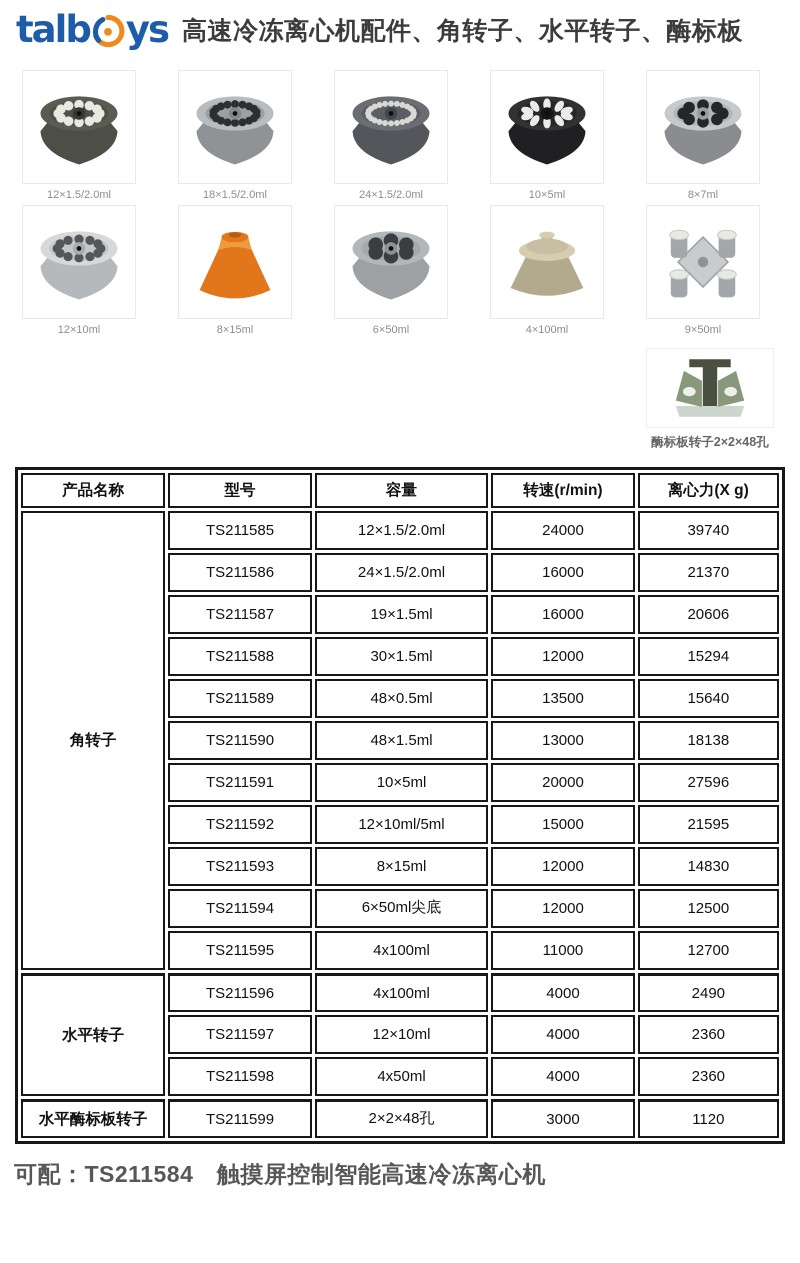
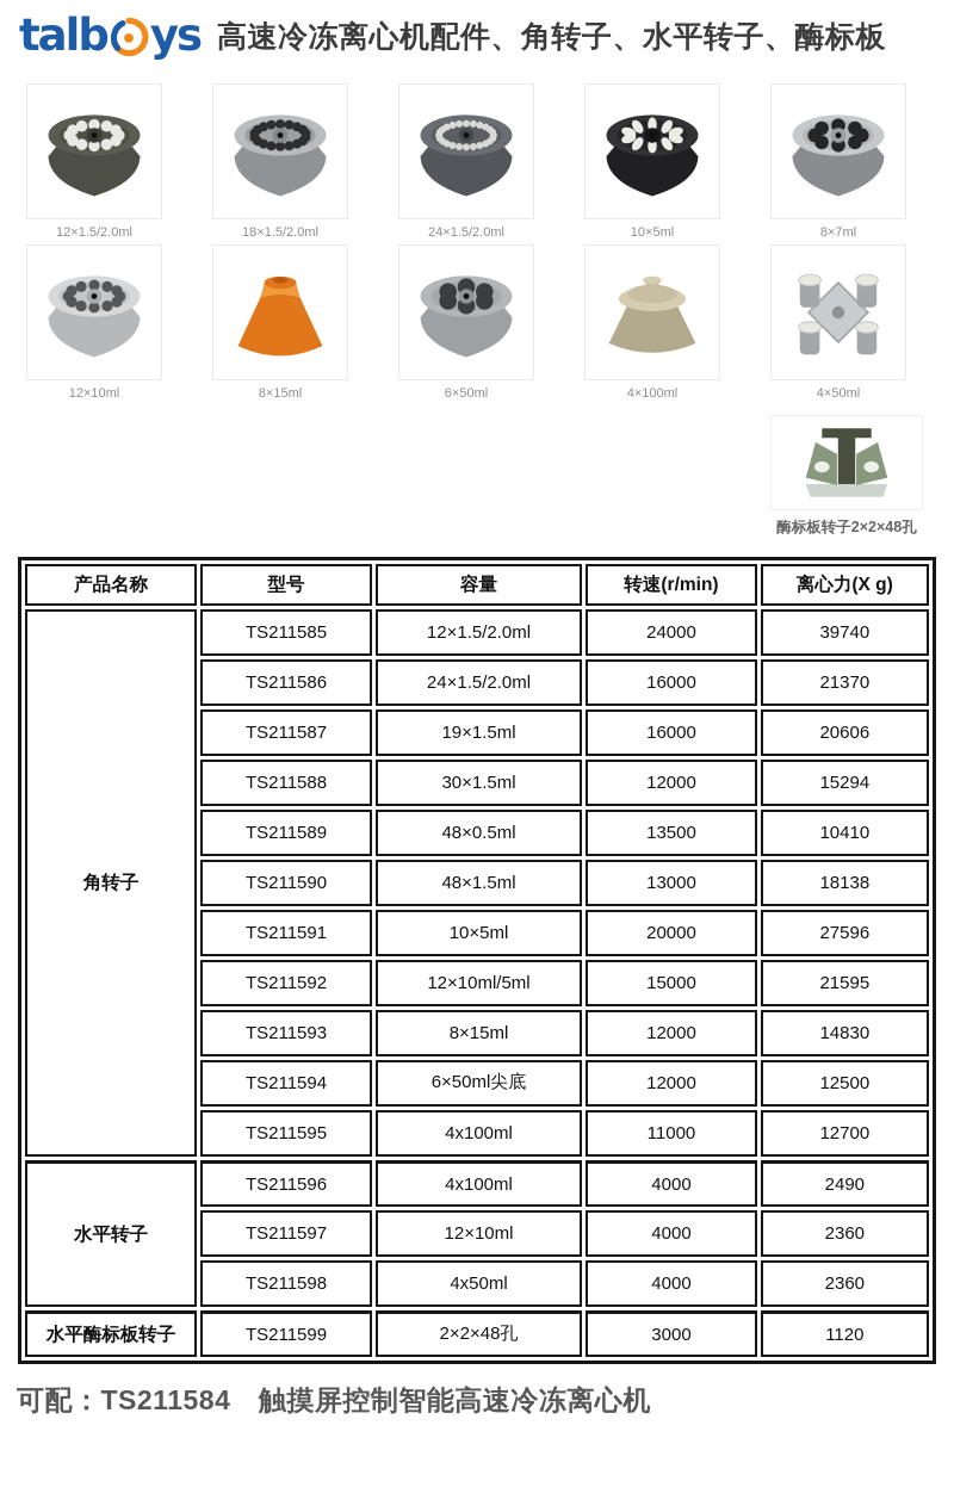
  talb
  ys
  高速冷冻离心机配件、角转子、水平转子、酶标板
  12×1.5/2.0ml
  18×1.5/2.0ml
  24×1.5/2.0ml
  10×5ml
  8×7ml
  12×10ml
  8×15ml
  6×50ml
  4×100ml
- 9×50ml
+ 4×50ml
  酶标板转子2×2×48孔
  产品名称	型号	容量	转速(r/min)	离心力(X g)
  角转子	TS211585	12×1.5/2.0ml	24000	39740
  TS211586	24×1.5/2.0ml	16000	21370
  TS211587	19×1.5ml	16000	20606
  TS211588	30×1.5ml	12000	15294
- TS211589	48×0.5ml	13500	15640
+ TS211589	48×0.5ml	13500	10410
  TS211590	48×1.5ml	13000	18138
  TS211591	10×5ml	20000	27596
  TS211592	12×10ml/5ml	15000	21595
  TS211593	8×15ml	12000	14830
  TS211594	6×50ml尖底	12000	12500
  TS211595	4x100ml	11000	12700
  水平转子	TS211596	4x100ml	4000	2490
  TS211597	12×10ml	4000	2360
  TS211598	4x50ml	4000	2360
  水平酶标板转子	TS211599	2×2×48孔	3000	1120
  可配：TS211584 触摸屏控制智能高速冷冻离心机
